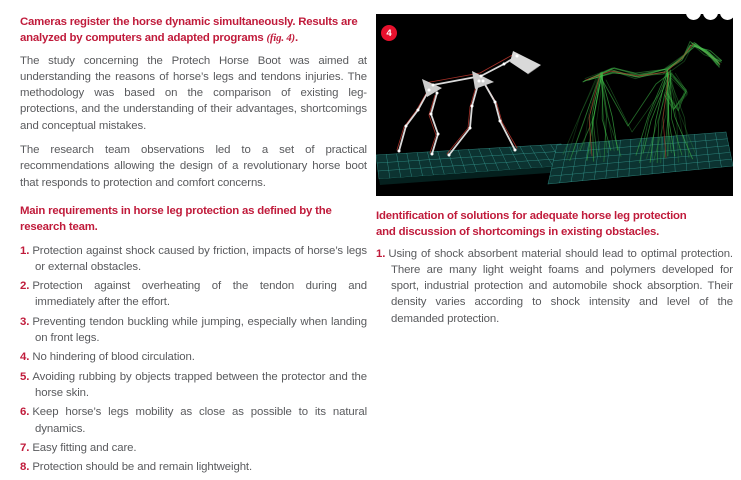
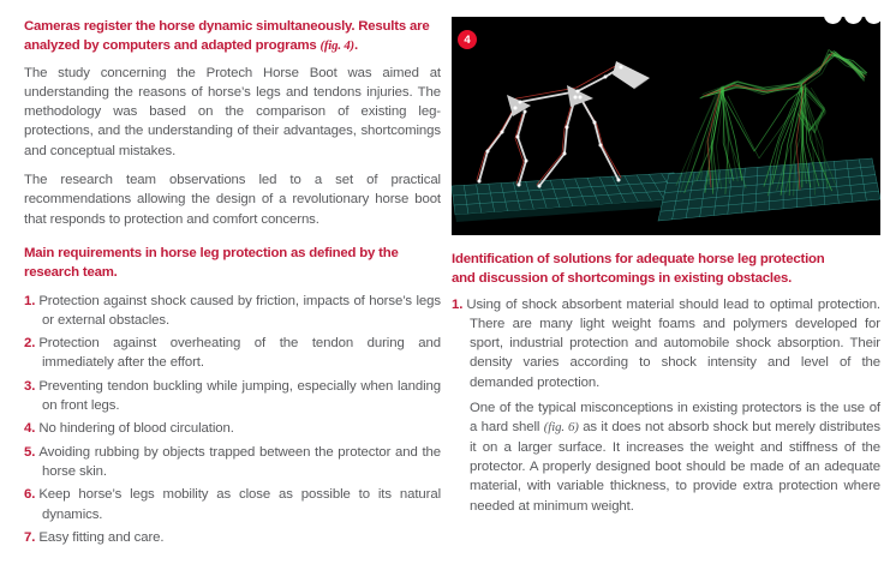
  Cameras register the horse dynamic simultaneously. Results are analyzed by computers and adapted programs (fig. 4).
  The study concerning the Protech Horse Boot was aimed at understanding the reasons of horse’s legs and tendons injuries. The methodology was based on the comparison of existing leg-protections, and the understanding of their advantages, shortcomings and conceptual mistakes.
  The research team observations led to a set of practical recommendations allowing the design of a revolutionary horse boot that responds to protection and comfort concerns.
  Main requirements in horse leg protection as defined by the research team.
  1. Protection against shock caused by friction, impacts of horse’s legs or external obstacles.
  2. Protection against overheating of the tendon during and immediately after the effort.
  3. Preventing tendon buckling while jumping, especially when landing on front legs.
  4. No hindering of blood circulation.
  5. Avoiding rubbing by objects trapped between the protector and the horse skin.
  6. Keep horse’s legs mobility as close as possible to its natural dynamics.
  7. Easy fitting and care.
- 8. Protection should be and remain lightweight.
  4
  Identification of solutions for adequate horse leg protection and discussion of shortcomings in existing obstacles.
  1. Using of shock absorbent material should lead to optimal protection. There are many light weight foams and polymers developed for sport, industrial protection and automobile shock absorption. Their density varies according to shock intensity and level of the demanded protection.
+ One of the typical misconceptions in existing protectors is the use of a hard shell (fig. 6) as it does not absorb shock but merely distributes it on a larger surface. It increases the weight and stiffness of the protector. A properly designed boot should be made of an adequate material, with variable thickness, to provide extra protection where needed at minimum weight.
